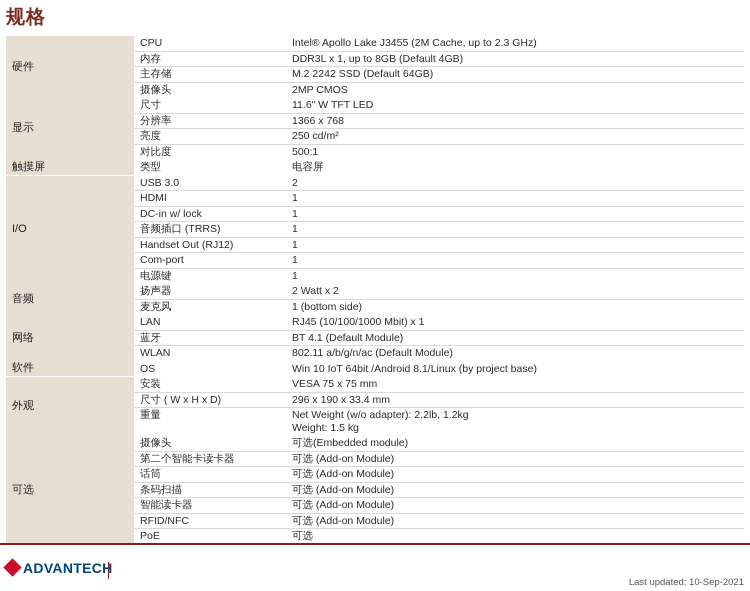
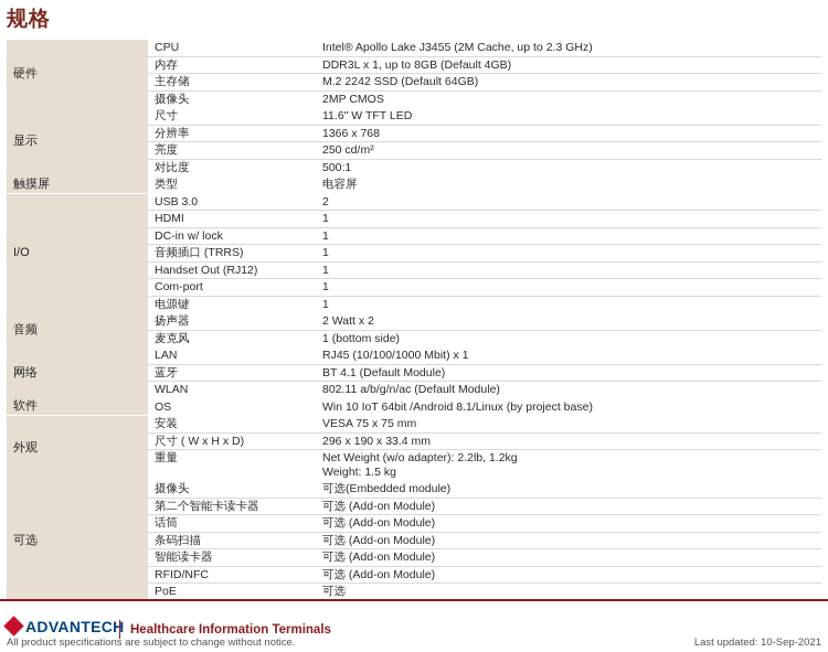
  规格
  硬件	CPU	Intel® Apollo Lake J3455 (2M Cache, up to 2.3 GHz)
  内存	DDR3L x 1, up to 8GB (Default 4GB)
  主存储	M.2 2242 SSD (Default 64GB)
  摄像头	2MP CMOS
  显示	尺寸	11.6" W TFT LED
  分辨率	1366 x 768
  亮度	250 cd/m²
  对比度	500:1
  触摸屏	类型	电容屏
  I/O	USB 3.0	2
  HDMI	1
  DC-in w/ lock	1
  音频插口 (TRRS)	1
  Handset Out (RJ12)	1
  Com-port	1
  电源键	1
  音频	扬声器	2 Watt x 2
  麦克风	1 (bottom side)
  网络	LAN	RJ45 (10/100/1000 Mbit) x 1
  蓝牙	BT 4.1 (Default Module)
  WLAN	802.11 a/b/g/n/ac (Default Module)
  软件	OS	Win 10 IoT 64bit /Android 8.1/Linux (by project base)
  外观	安装	VESA 75 x 75 mm
  尺寸 ( W x H x D)	296 x 190 x 33.4 mm
  重量	Net Weight (w/o adapter): 2.2lb, 1.2kg Weight: 1.5 kg
  可选	摄像头	可选(Embedded module)
  第二个智能卡读卡器	可选 (Add-on Module)
  话筒	可选 (Add-on Module)
  条码扫描	可选 (Add-on Module)
  智能读卡器	可选 (Add-on Module)
  RFID/NFC	可选 (Add-on Module)
  PoE	可选
  ADVANTEC
+ Healthcare Information Terminals
+ All product specifications are subject to change without notice.
  Last updated: 10-Sep-2021
